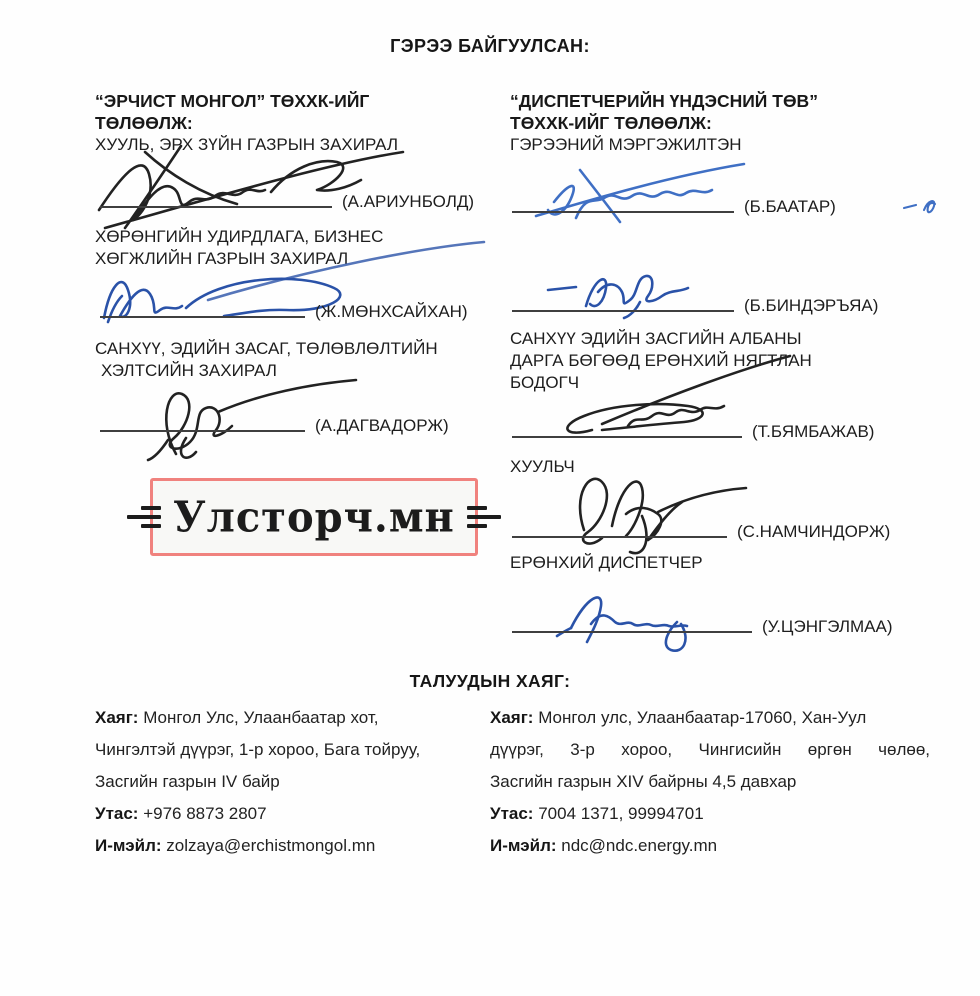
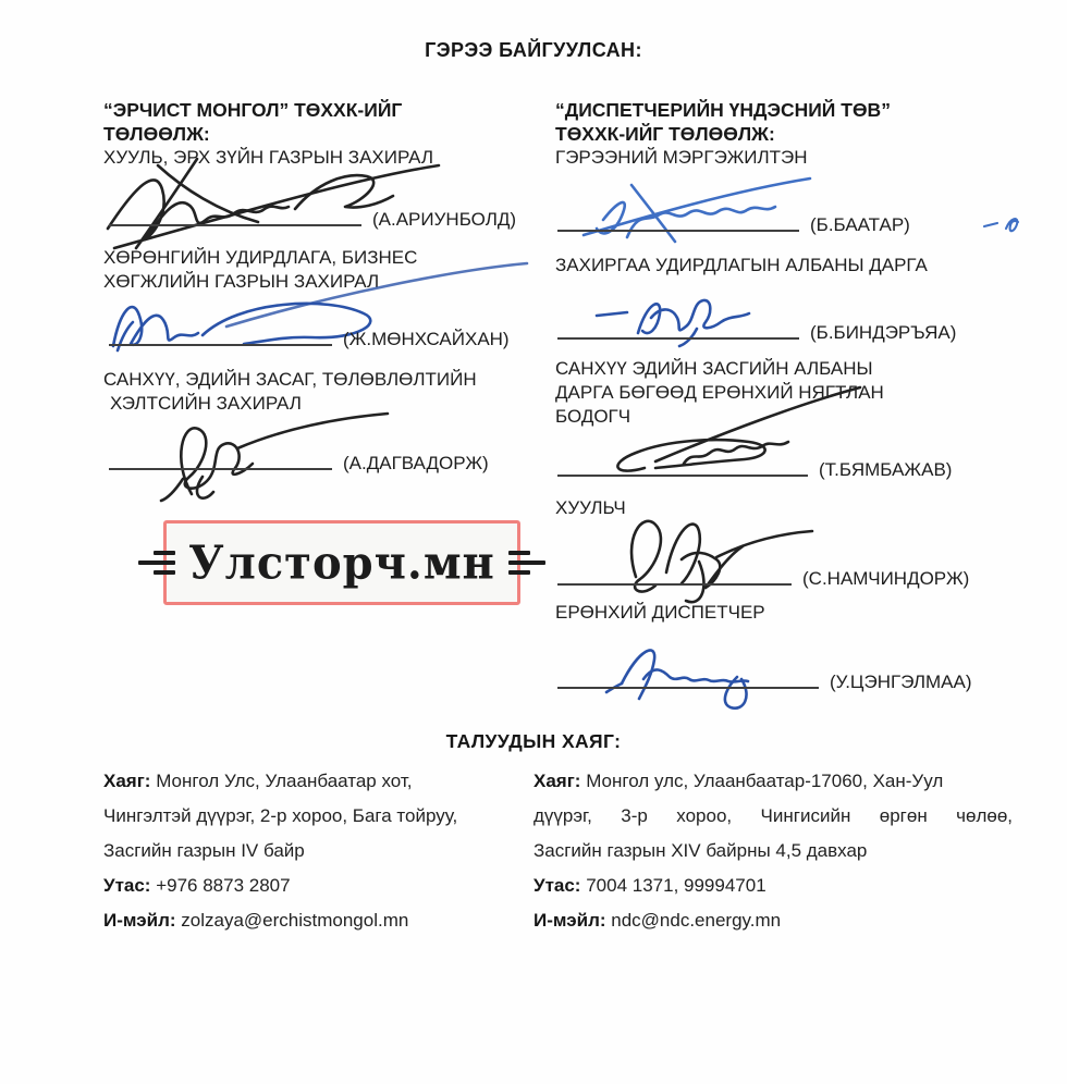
  ГЭРЭЭ БАЙГУУЛСАН:
  “ЭРЧИСТ МОНГОЛ” ТӨХХК-ИЙГ
  ТӨЛӨӨЛЖ:
  ХУУЛЬ, ЭРХ ЗҮЙН ГАЗРЫН ЗАХИРАЛ
  (А.АРИУНБОЛД)
  ХӨРӨНГИЙН УДИРДЛАГА, БИЗНЕС
  ХӨГЖЛИЙН ГАЗРЫН ЗАХИРАЛ
  (Ж.МӨНХСАЙХАН)
  САНХҮҮ, ЭДИЙН ЗАСАГ, ТӨЛӨВЛӨЛТИЙН
  ХЭЛТСИЙН ЗАХИРАЛ
  (А.ДАГВАДОРЖ)
  Улсторч.мн
  “ДИСПЕТЧЕРИЙН ҮНДЭСНИЙ ТӨВ”
  ТӨХХК-ИЙГ ТӨЛӨӨЛЖ:
  ГЭРЭЭНИЙ МЭРГЭЖИЛТЭН
  (Б.БААТАР)
+ ЗАХИРГАА УДИРДЛАГЫН АЛБАНЫ ДАРГА
  (Б.БИНДЭРЪЯА)
  САНХҮҮ ЭДИЙН ЗАСГИЙН АЛБАНЫ
  ДАРГА БӨГӨӨД ЕРӨНХИЙ НЯГЛАН
  БОДОГЧ
  (Т.БЯМБАЖАВ)
  ХУУЛЬЧ
  (С.НАМЧИНДОРЖ)
  ЕРӨНХИЙ ДИСПЕТЧЕР
  (У.ЦЭНГЭЛМАА)
  ТАЛУУДЫН ХАЯГ:
  Хаяг: Монгол Улс, Улаанбаатар хот,
- Чингэлтэй дүүрэг, 1-р хороо, Бага тойруу,
+ Чингэлтэй дүүрэг, 2-р хороо, Бага тойруу,
  Засгийн газрын IV байр
  Утас: +976 8873 2807
  И-мэйл: zolzaya@erchistmongol.mn
  Хаяг: Монгол улс, Улаанбаатар-17060, Хан-Уул
  дүүрэг, 3-р хороо, Чингисийн өргөн чөлөө,
  Засгийн газрын XIV байрны 4,5 давхар
  Утас: 7004 1371, 99994701
  И-мэйл: ndc@ndc.energy.mn
